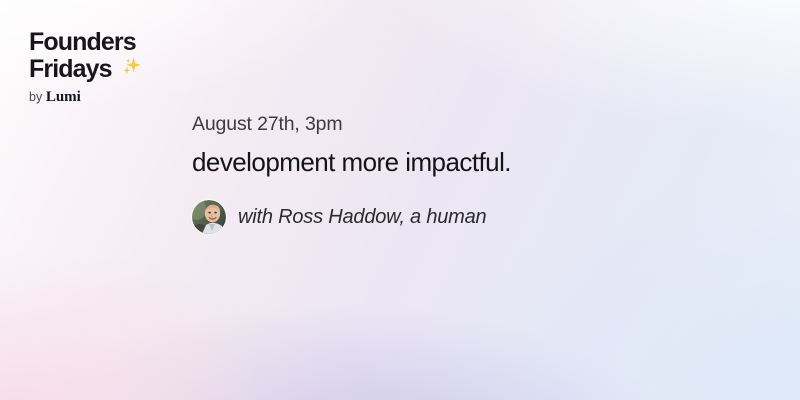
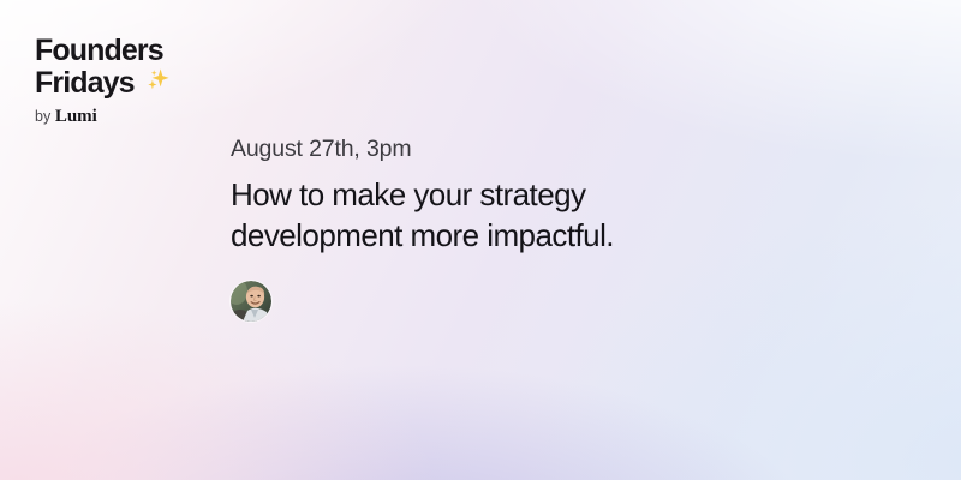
  Founders
  Fridays
  by Lumi
  August 27th, 3pm
+ How to make your strategy
  development more impactful.
- with Ross Haddow, a human
